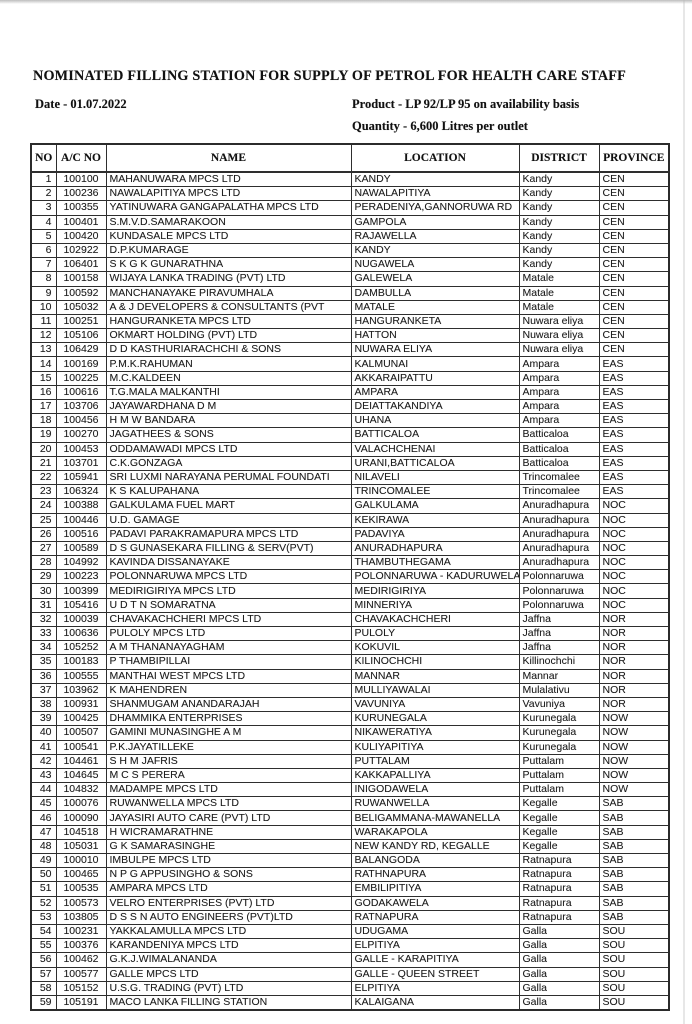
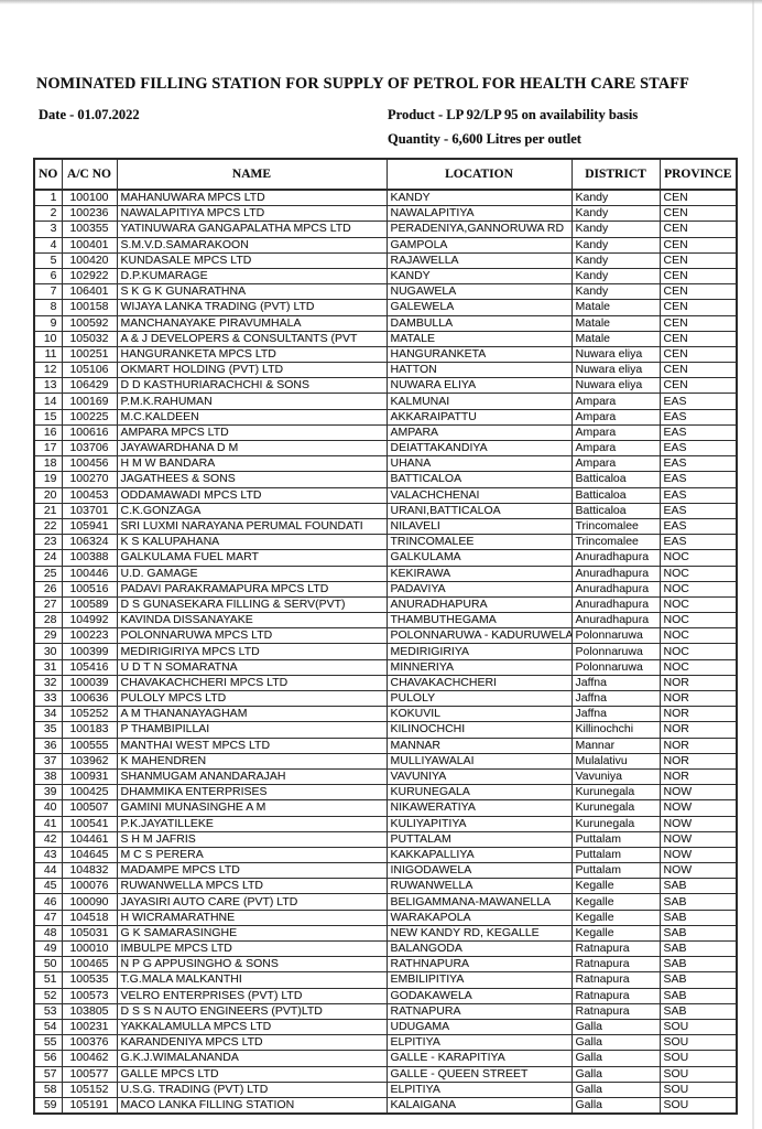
  NOMINATED FILLING STATION FOR SUPPLY OF PETROL FOR HEALTH CARE STAFF
  Date - 01.07.2022
  Product - LP 92/LP 95 on availability basis
  Quantity - 6,600 Litres per outlet
  NO	A/C NO	NAME	LOCATION	DISTRICT	PROVINCE
  1	100100	MAHANUWARA MPCS LTD	KANDY	Kandy	CEN
  2	100236	NAWALAPITIYA MPCS LTD	NAWALAPITIYA	Kandy	CEN
  3	100355	YATINUWARA GANGAPALATHA MPCS LTD	PERADENIYA,GANNORUWA RD	Kandy	CEN
  4	100401	S.M.V.D.SAMARAKOON	GAMPOLA	Kandy	CEN
  5	100420	KUNDASALE MPCS LTD	RAJAWELLA	Kandy	CEN
  6	102922	D.P.KUMARAGE	KANDY	Kandy	CEN
  7	106401	S K G K GUNARATHNA	NUGAWELA	Kandy	CEN
  8	100158	WIJAYA LANKA TRADING (PVT) LTD	GALEWELA	Matale	CEN
  9	100592	MANCHANAYAKE PIRAVUMHALA	DAMBULLA	Matale	CEN
  10	105032	A & J DEVELOPERS & CONSULTANTS (PVT	MATALE	Matale	CEN
  11	100251	HANGURANKETA MPCS LTD	HANGURANKETA	Nuwara eliya	CEN
  12	105106	OKMART HOLDING (PVT) LTD	HATTON	Nuwara eliya	CEN
  13	106429	D D KASTHURIARACHCHI & SONS	NUWARA ELIYA	Nuwara eliya	CEN
  14	100169	P.M.K.RAHUMAN	KALMUNAI	Ampara	EAS
  15	100225	M.C.KALDEEN	AKKARAIPATTU	Ampara	EAS
- 16	100616	T.G.MALA MALKANTHI	AMPARA	Ampara	EAS
+ 16	100616	AMPARA MPCS LTD	AMPARA	Ampara	EAS
  17	103706	JAYAWARDHANA D M	DEIATTAKANDIYA	Ampara	EAS
  18	100456	H M W BANDARA	UHANA	Ampara	EAS
  19	100270	JAGATHEES & SONS	BATTICALOA	Batticaloa	EAS
  20	100453	ODDAMAWADI MPCS LTD	VALACHCHENAI	Batticaloa	EAS
  21	103701	C.K.GONZAGA	URANI,BATTICALOA	Batticaloa	EAS
  22	105941	SRI LUXMI NARAYANA PERUMAL FOUNDATI	NILAVELI	Trincomalee	EAS
  23	106324	K S KALUPAHANA	TRINCOMALEE	Trincomalee	EAS
  24	100388	GALKULAMA FUEL MART	GALKULAMA	Anuradhapura	NOC
  25	100446	U.D. GAMAGE	KEKIRAWA	Anuradhapura	NOC
  26	100516	PADAVI PARAKRAMAPURA MPCS LTD	PADAVIYA	Anuradhapura	NOC
  27	100589	D S GUNASEKARA FILLING & SERV(PVT)	ANURADHAPURA	Anuradhapura	NOC
  28	104992	KAVINDA DISSANAYAKE	THAMBUTHEGAMA	Anuradhapura	NOC
  29	100223	POLONNARUWA MPCS LTD	POLONNARUWA - KADURUWELA	Polonnaruwa	NOC
  30	100399	MEDIRIGIRIYA MPCS LTD	MEDIRIGIRIYA	Polonnaruwa	NOC
  31	105416	U D T N SOMARATNA	MINNERIYA	Polonnaruwa	NOC
  32	100039	CHAVAKACHCHERI MPCS LTD	CHAVAKACHCHERI	Jaffna	NOR
  33	100636	PULOLY MPCS LTD	PULOLY	Jaffna	NOR
  34	105252	A M THANANAYAGHAM	KOKUVIL	Jaffna	NOR
  35	100183	P THAMBIPILLAI	KILINOCHCHI	Killinochchi	NOR
  36	100555	MANTHAI WEST MPCS LTD	MANNAR	Mannar	NOR
  37	103962	K MAHENDREN	MULLIYAWALAI	Mulalativu	NOR
  38	100931	SHANMUGAM ANANDARAJAH	VAVUNIYA	Vavuniya	NOR
  39	100425	DHAMMIKA ENTERPRISES	KURUNEGALA	Kurunegala	NOW
  40	100507	GAMINI MUNASINGHE A M	NIKAWERATIYA	Kurunegala	NOW
  41	100541	P.K.JAYATILLEKE	KULIYAPITIYA	Kurunegala	NOW
  42	104461	S H M JAFRIS	PUTTALAM	Puttalam	NOW
  43	104645	M C S PERERA	KAKKAPALLIYA	Puttalam	NOW
  44	104832	MADAMPE MPCS LTD	INIGODAWELA	Puttalam	NOW
  45	100076	RUWANWELLA MPCS LTD	RUWANWELLA	Kegalle	SAB
  46	100090	JAYASIRI AUTO CARE (PVT) LTD	BELIGAMMANA-MAWANELLA	Kegalle	SAB
  47	104518	H WICRAMARATHNE	WARAKAPOLA	Kegalle	SAB
  48	105031	G K SAMARASINGHE	NEW KANDY RD, KEGALLE	Kegalle	SAB
  49	100010	IMBULPE MPCS LTD	BALANGODA	Ratnapura	SAB
  50	100465	N P G APPUSINGHO & SONS	RATHNAPURA	Ratnapura	SAB
- 51	100535	AMPARA MPCS LTD	EMBILIPITIYA	Ratnapura	SAB
+ 51	100535	T.G.MALA MALKANTHI	EMBILIPITIYA	Ratnapura	SAB
  52	100573	VELRO ENTERPRISES (PVT) LTD	GODAKAWELA	Ratnapura	SAB
  53	103805	D S S N AUTO ENGINEERS (PVT)LTD	RATNAPURA	Ratnapura	SAB
  54	100231	YAKKALAMULLA MPCS LTD	UDUGAMA	Galla	SOU
  55	100376	KARANDENIYA MPCS LTD	ELPITIYA	Galla	SOU
  56	100462	G.K.J.WIMALANANDA	GALLE - KARAPITIYA	Galla	SOU
  57	100577	GALLE MPCS LTD	GALLE - QUEEN STREET	Galla	SOU
  58	105152	U.S.G. TRADING (PVT) LTD	ELPITIYA	Galla	SOU
  59	105191	MACO LANKA FILLING STATION	KALAIGANA	Galla	SOU
